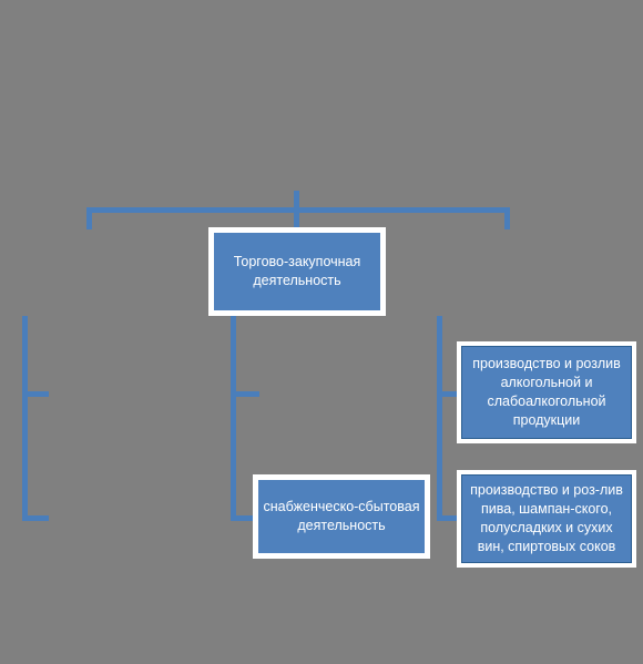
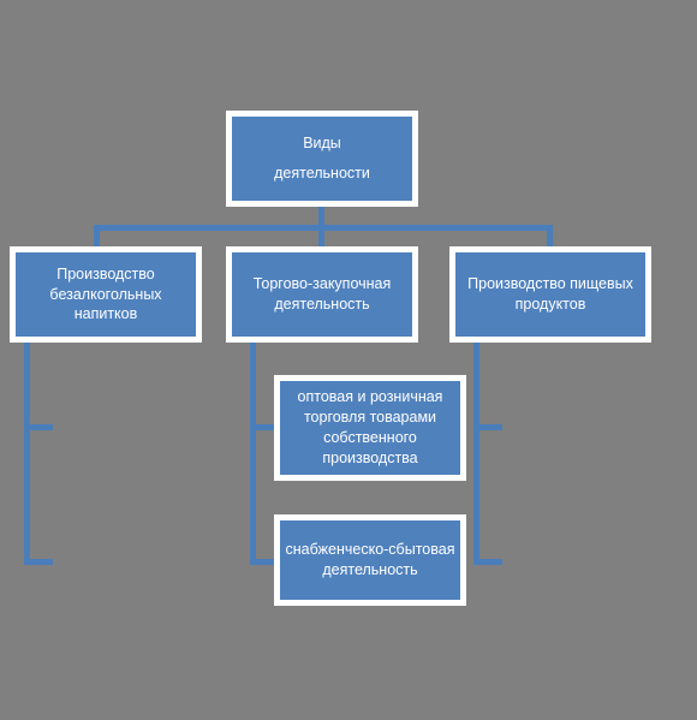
+ Виды
+ деятельности
+ Производство
+ безалкогольных
+ напитков
  Торгово-закупочная
  деятельность
+ Производство пищевых
+ продуктов
+ оптовая и розничная
+ торговля товарами
+ собственного
+ производства
  снабженческо-сбытовая
  деятельность
- производство и розлив
- алкогольной и
- слабоалкогольной
- продукции
- производство и роз-лив
- пива, шампан-ского,
- полусладких и сухих
- вин, спиртовых соков
